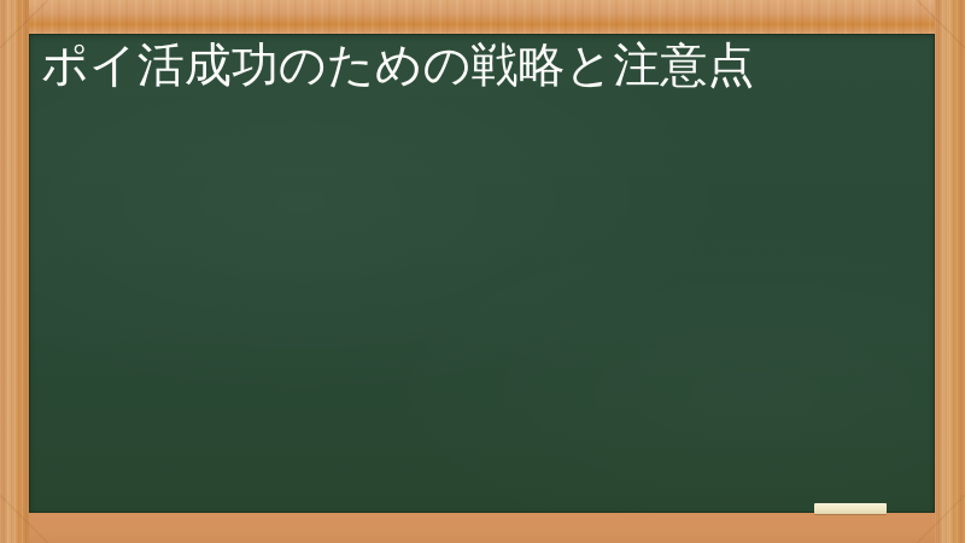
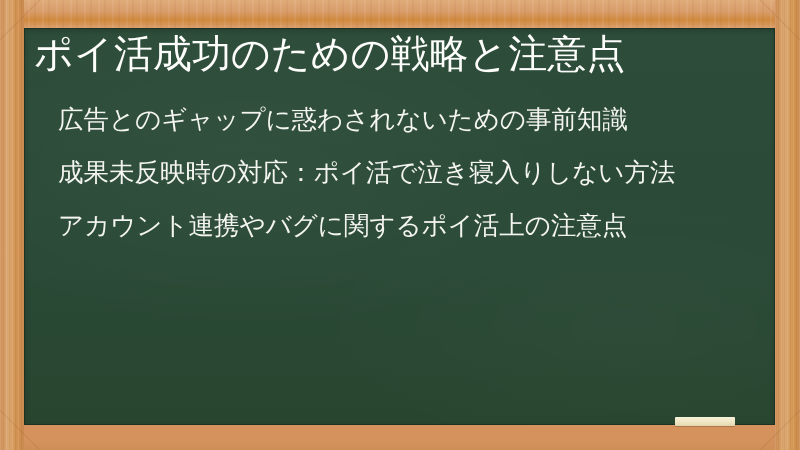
  ポイ活成功のための戦略と注意点
+ 広告とのギャップに惑わされないための事前知識
+ 成果未反映時の対応：ポイ活で泣き寝入りしない方法
+ アカウント連携やバグに関するポイ活上の注意点
